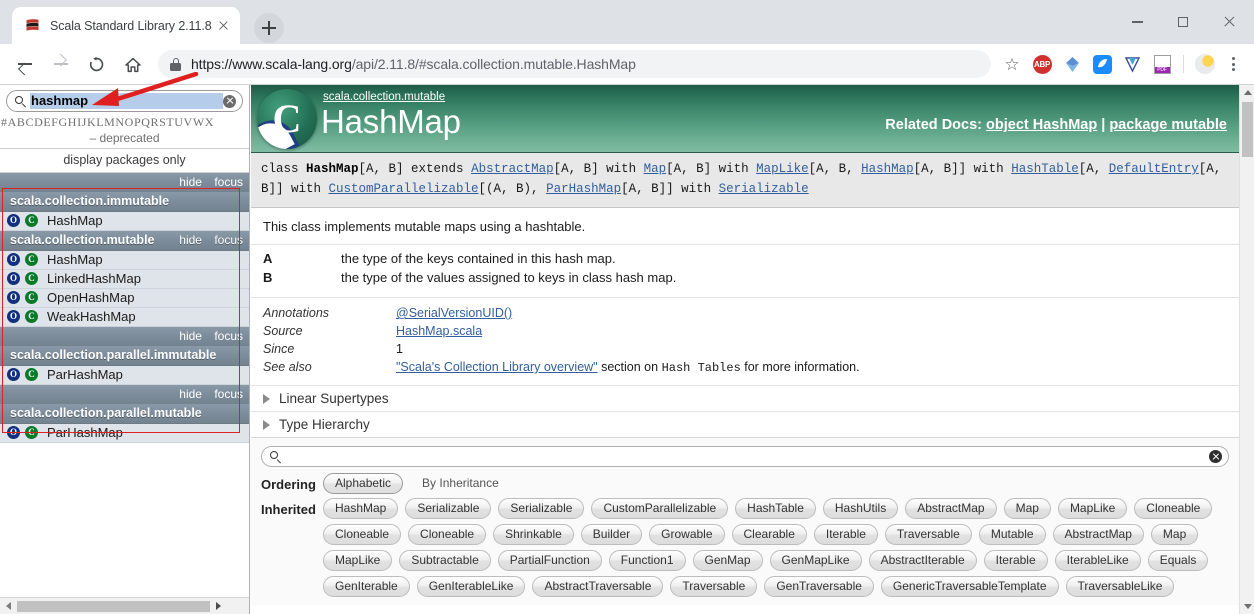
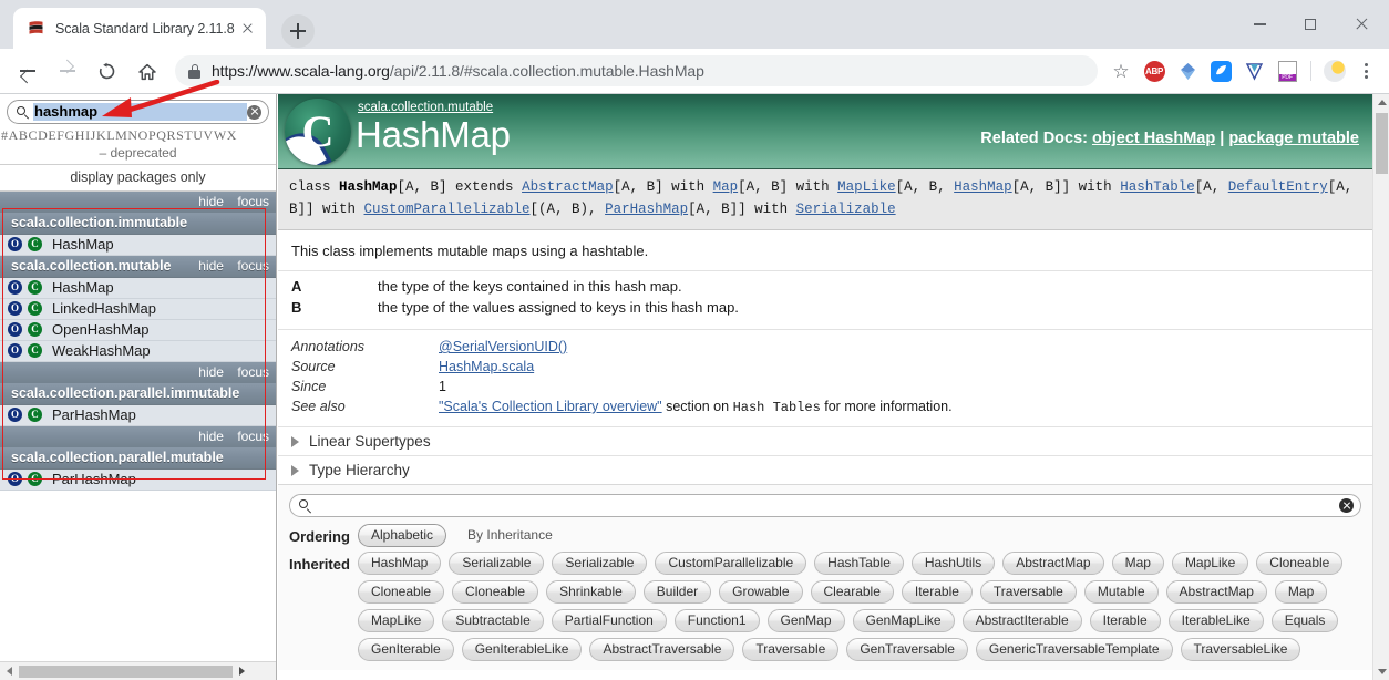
  Scala Standard Library 2.11.8
  https://www.scala-lang.org/api/2.11.8/#scala.collection.mutable.HashMap
  ☆
  ABP
  hashmap
  #ABCDEFGHIJKLMNOPQRSTUVWX
  – deprecated
  display packages only
  hide focus
  scala.collection.immutable
  O
  C
  HashMap
  scala.collection.mutable
  hide focus
  O
  C
  HashMap
  O
  C
  LinkedHashMap
  O
  C
  OpenHashMap
  O
  C
  WeakHashMap
  hide focus
  scala.collection.parallel.immutable
  O
  C
  ParHashMap
  hide focus
  scala.collection.parallel.mutable
  O
  C
  ParHashMap
  C
  scala.collection.mutable
  HashMap
  Related Docs: object HashMap | package mutable
  class HashMap[A, B] extends AbstractMap[A, B] with Map[A, B] with MapLike[A, B, HashMap[A, B]] with HashTable[A, DefaultEntry[A, B]] with CustomParallelizable[(A, B), ParHashMap[A, B]] with Serializable
  This class implements mutable maps using a hashtable.
  A
  the type of the keys contained in this hash map.
  B
- the type of the values assigned to keys in class hash map.
+ the type of the values assigned to keys in this hash map.
  Annotations
  @SerialVersionUID()
  Source
  HashMap.scala
  Since
  1
  See also
  "Scala's Collection Library overview" section on Hash Tables for more information.
  Linear Supertypes
  Type Hierarchy
  Ordering
  Alphabetic
  By Inheritance
  Inherited
  HashMap
  Serializable
  Serializable
  CustomParallelizable
  HashTable
  HashUtils
  AbstractMap
  Map
  MapLike
  Cloneable
  Cloneable
  Cloneable
  Shrinkable
  Builder
  Growable
  Clearable
  Iterable
  Traversable
  Mutable
  AbstractMap
  Map
  MapLike
  Subtractable
  PartialFunction
  Function1
  GenMap
  GenMapLike
  AbstractIterable
  Iterable
  IterableLike
  Equals
  GenIterable
  GenIterableLike
  AbstractTraversable
  Traversable
  GenTraversable
  GenericTraversableTemplate
  TraversableLike
